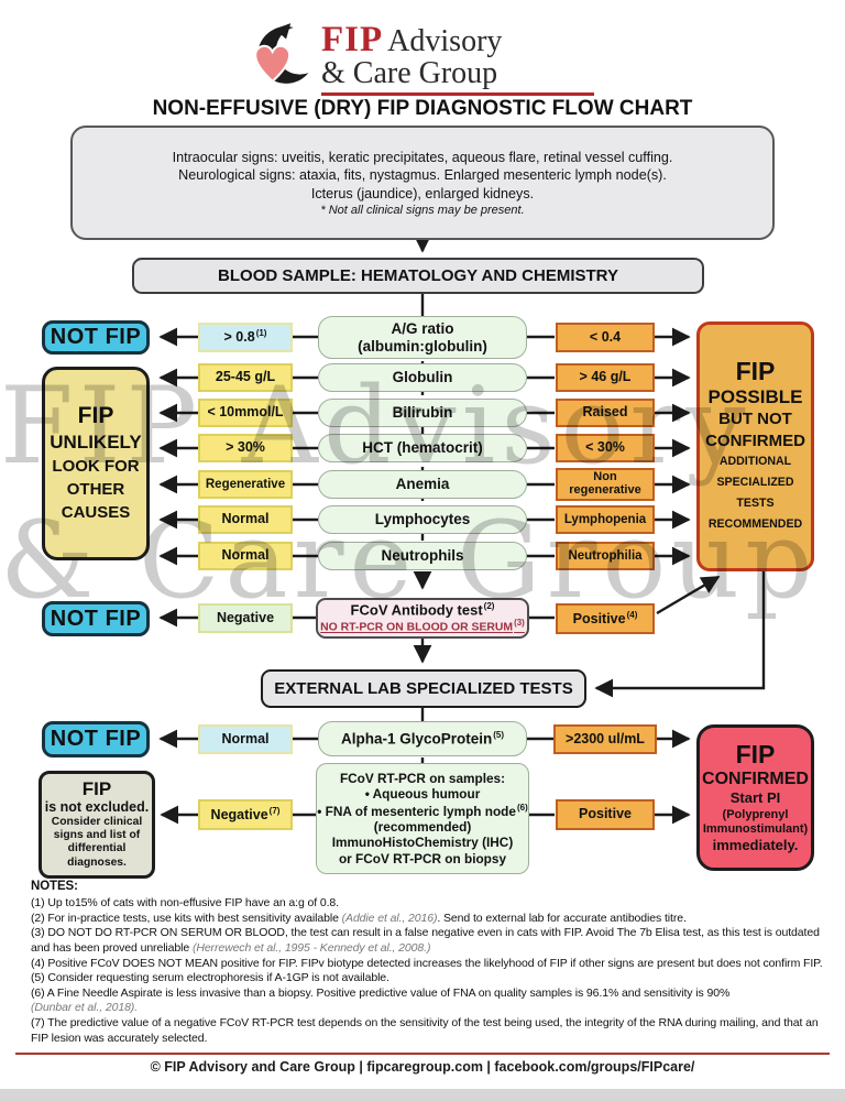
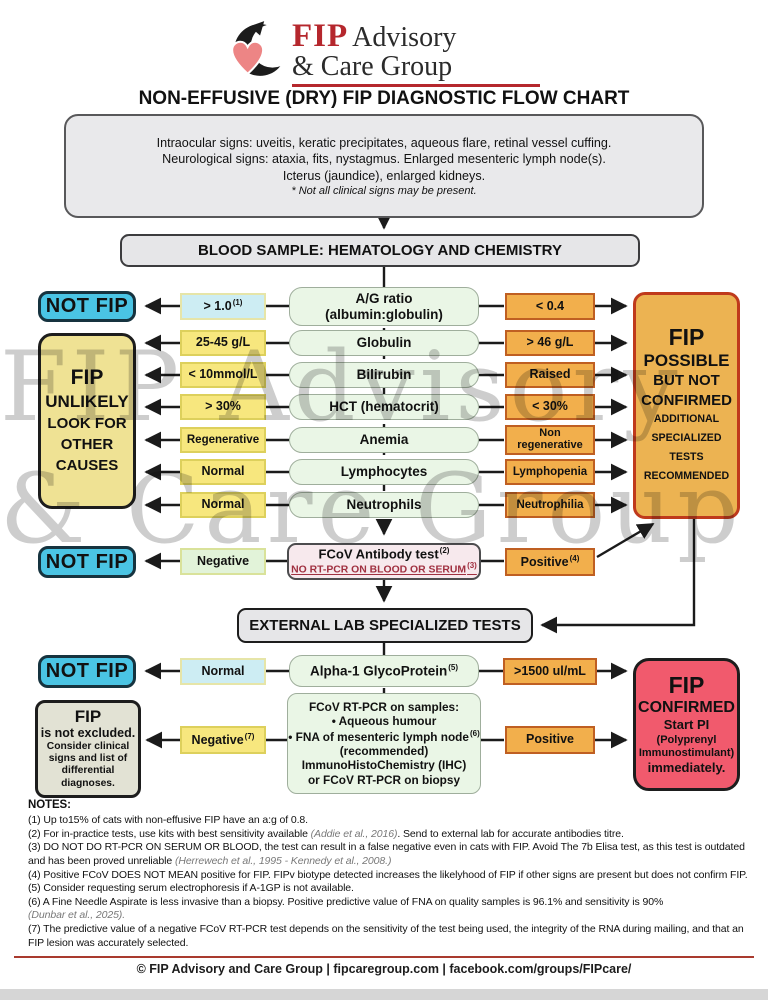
  FIP Advisory
  & Care Group
  NON-EFFUSIVE (DRY) FIP DIAGNOSTIC FLOW CHART
  Intraocular signs: uveitis, keratic precipitates, aqueous flare, retinal vessel cuffing.
  Neurological signs: ataxia, fits, nystagmus. Enlarged mesenteric lymph node(s).
  Icterus (jaundice), enlarged kidneys.
  * Not all clinical signs may be present.
  BLOOD SAMPLE: HEMATOLOGY AND CHEMISTRY
  NOT FIP
  FIP
  UNLIKELY
  LOOK FOR
  OTHER
  CAUSES
  FIP
  POSSIBLE
  BUT NOT
  CONFIRMED
  ADDITIONAL
  SPECIALIZED
  TESTS
  RECOMMENDED
  A/G ratio
  (albumin:globulin)
- > 0.8(1)
+ > 1.0(1)
  < 0.4
  Globulin
  25-45 g/L
  > 46 g/L
  Bilirubin
  < 10mmol/L
  Raised
  HCT (hematocrit)
  > 30%
  < 30%
  Anemia
  Regenerative
  Non
  regenerative
  Lymphocytes
  Normal
  Lymphopenia
  Neutrophils
  Normal
  Neutrophilia
  NOT FIP
  Negative
  FCoV Antibody test(2)
  NO RT-PCR ON BLOOD OR SERUM(3)
  Positive(4)
  EXTERNAL LAB SPECIALIZED TESTS
  NOT FIP
  Normal
  Alpha-1 GlycoProtein(5)
- >2300 ul/mL
+ >1500 ul/mL
  FCoV RT-PCR on samples:
  • Aqueous humour
  • FNA of mesenteric lymph node(6)
  (recommended)
  ImmunoHistoChemistry (IHC)
  or FCoV RT-PCR on biopsy
  Negative(7)
  Positive
  FIP
  is not excluded.
  Consider clinical
  signs and list of
  differential
  diagnoses.
  FIP
  CONFIRMED
  Start PI
  (Polyprenyl
  Immunostimulant)
  immediately.
  FIP Advisory
  & Care Group
  NOTES:
  (1) Up to15% of cats with non-effusive FIP have an a:g of 0.8.
  (2) For in-practice tests, use kits with best sensitivity available (Addie et al., 2016). Send to external lab for accurate antibodies titre.
  (3) DO NOT DO RT-PCR ON SERUM OR BLOOD, the test can result in a false negative even in cats with FIP. Avoid The 7b Elisa test, as this test is outdated and has been proved unreliable (Herrewech et al., 1995 - Kennedy et al., 2008.)
  (4) Positive FCoV DOES NOT MEAN positive for FIP. FIPv biotype detected increases the likelyhood of FIP if other signs are present but does not confirm FIP.
  (5) Consider requesting serum electrophoresis if A-1GP is not available.
  (6) A Fine Needle Aspirate is less invasive than a biopsy. Positive predictive value of FNA on quality samples is 96.1% and sensitivity is 90%
- (Dunbar et al., 2018).
+ (Dunbar et al., 2025).
  (7) The predictive value of a negative FCoV RT-PCR test depends on the sensitivity of the test being used, the integrity of the RNA during mailing, and that an FIP lesion was accurately selected.
  © FIP Advisory and Care Group | fipcaregroup.com | facebook.com/groups/FIPcare/
